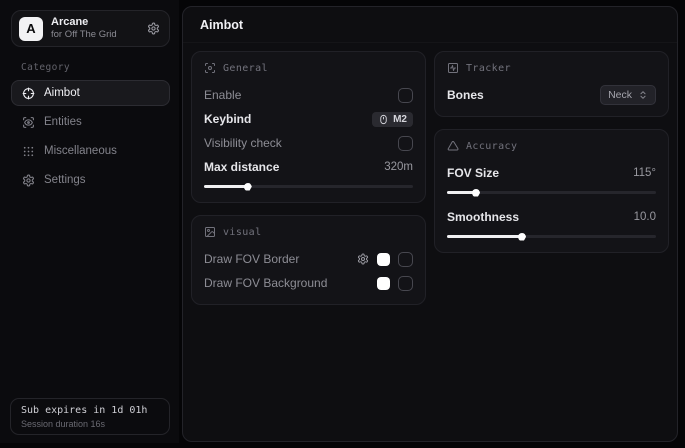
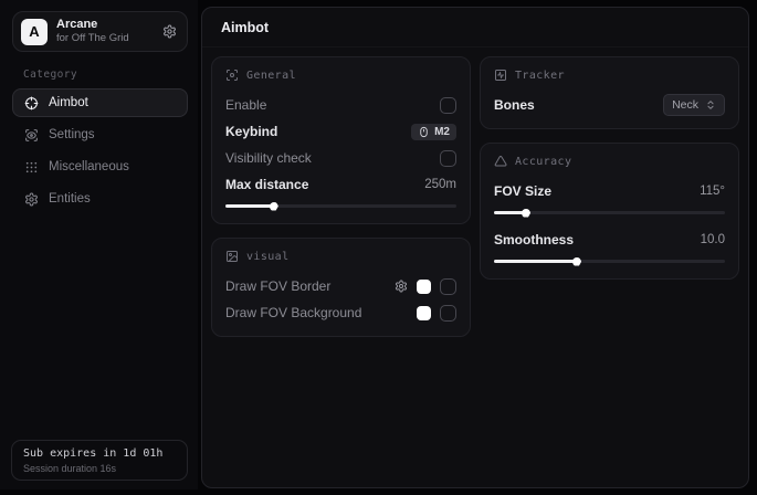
  A
  Arcane
  for Off The Grid
  Category
  Aimbot
- Entities
+ Settings
  Miscellaneous
- Settings
+ Entities
  Sub expires in 1d 01h
  Session duration 16s
  Aimbot
  General
  Enable
  Keybind
  M2
  Visibility check
  Max distance
- 320m
+ 250m
  visual
  Draw FOV Border
  Draw FOV Background
  Tracker
  Bones
  Neck
  Accuracy
  FOV Size
  115°
  Smoothness
  10.0
